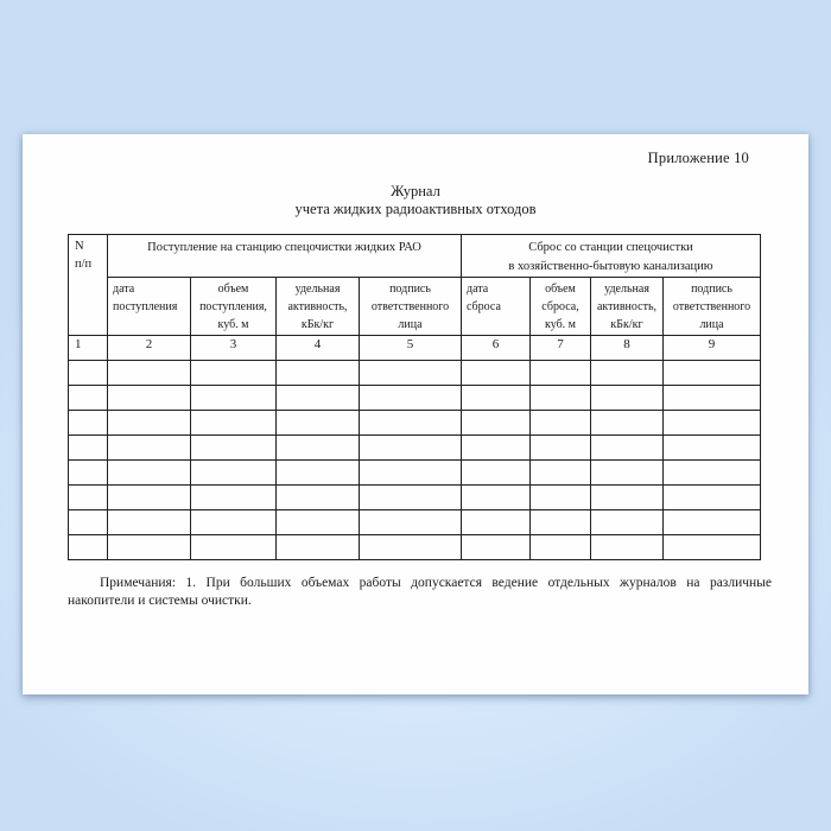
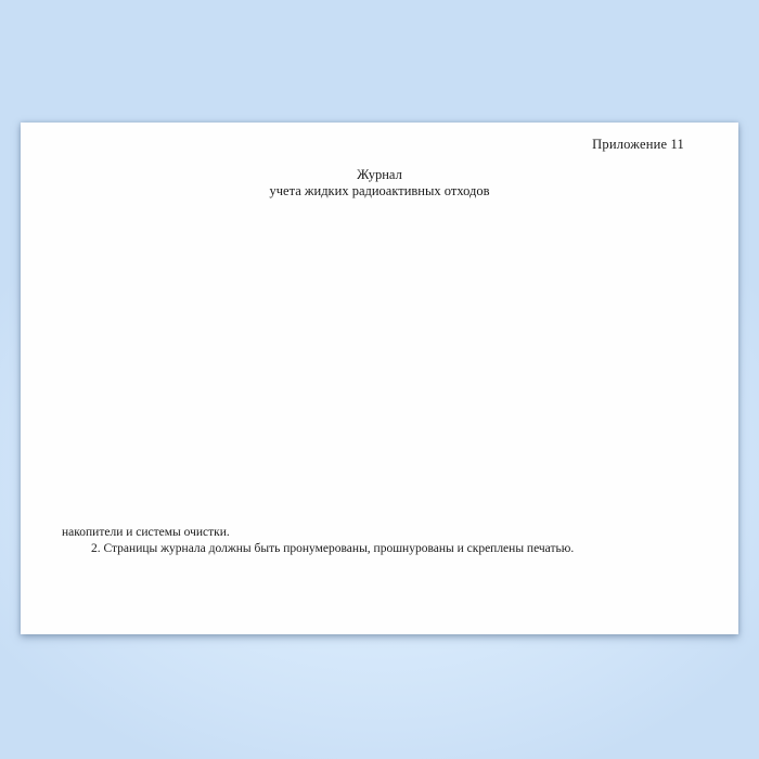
- Приложение 10
+ Приложение 11
  Журнал
  учета жидких радиоактивных отходов
- N п/п	Поступление на станцию спецочистки жидких РАО	Сброс со станции спецочистки в хозяйственно-бытовую канализацию
- дата поступления	объем поступления, куб. м	удельная активность, кБк/кг	подпись ответственного лица	дата сброса	объем сброса, куб. м	удельная активность, кБк/кг	подпись ответственного лица
- 1	2	3	4	5	6	7	8	9
- Примечания: 1. При больших объемах работы допускается ведение отдельных журналов на различные
  накопители и системы очистки.
+ 2. Страницы журнала должны быть пронумерованы, прошнурованы и скреплены печатью.
